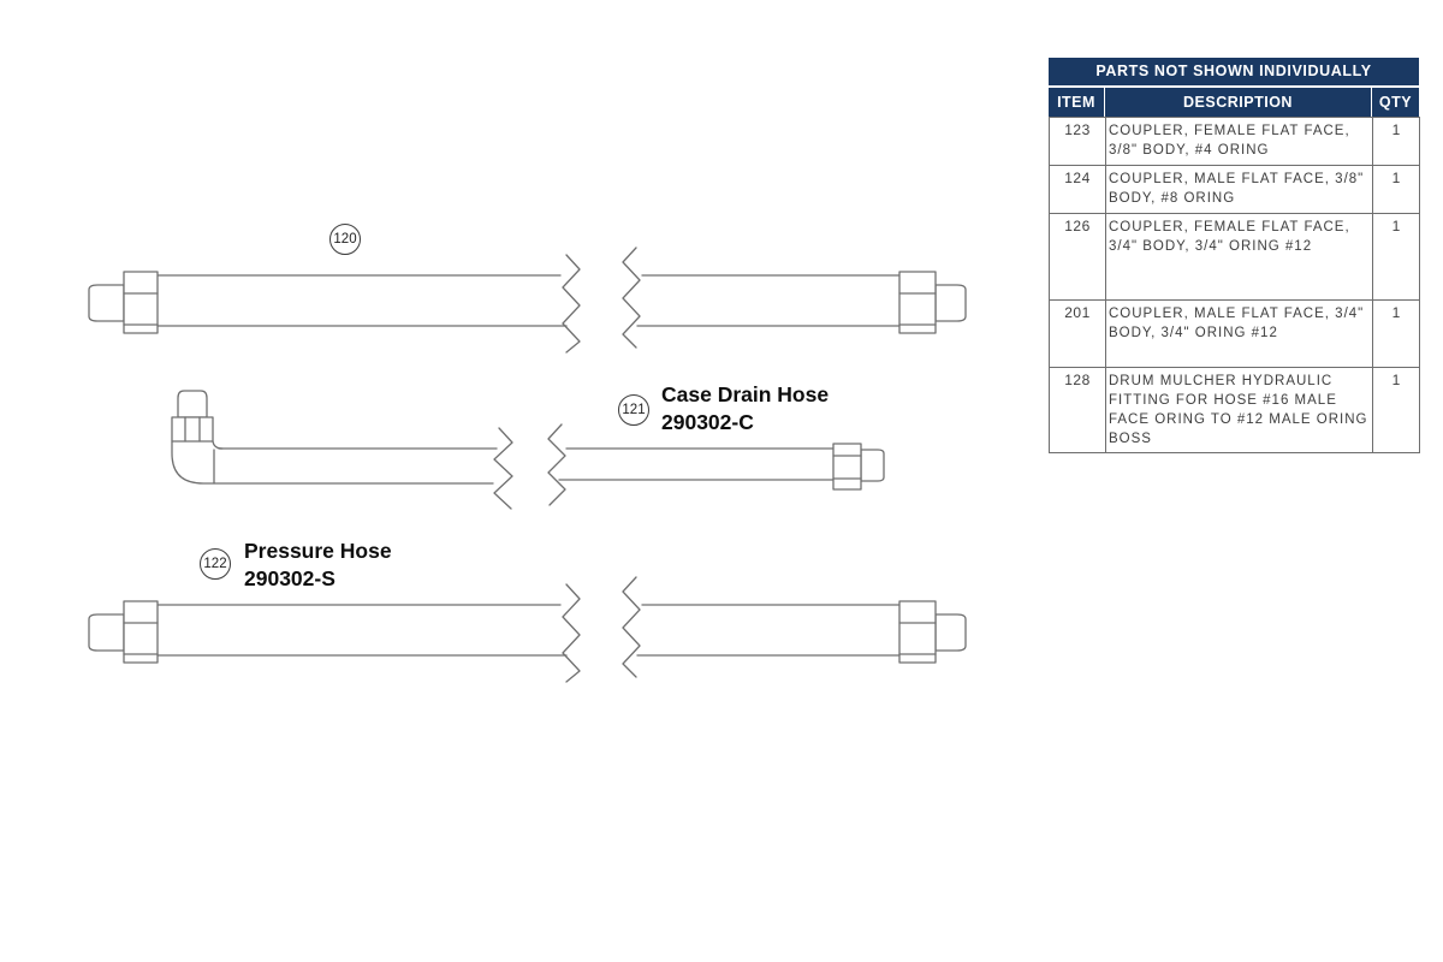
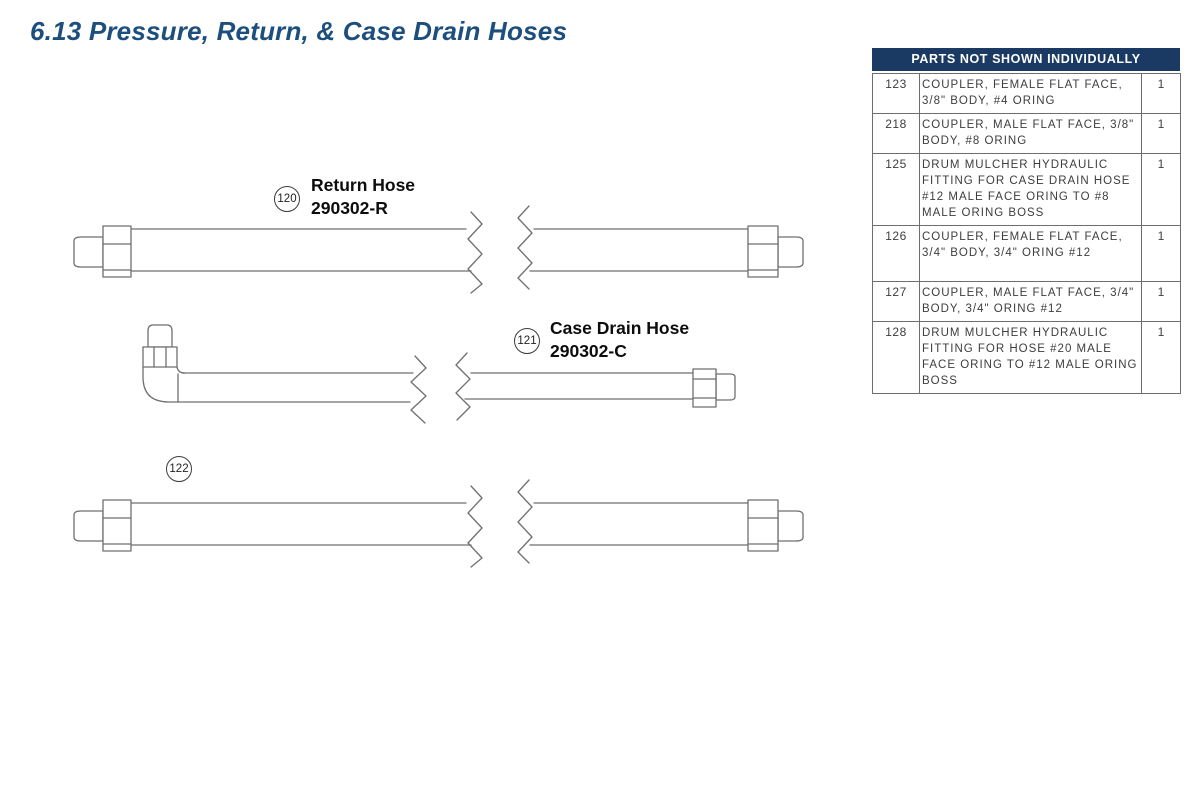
+ 6.13 Pressure, Return, & Case Drain Hoses
  120
+ Return Hose
+ 290302-R
  121
  Case Drain Hose
  290302-C
  122
- Pressure Hose
- 290302-S
  PARTS NOT SHOWN INDIVIDUALLY
- ITEM
- DESCRIPTION
- QTY
  123	COUPLER, FEMALE FLAT FACE, 3/8" BODY, #4 ORING	1
- 124	COUPLER, MALE FLAT FACE, 3/8" BODY, #8 ORING	1
+ 218	COUPLER, MALE FLAT FACE, 3/8" BODY, #8 ORING	1
+ 125	DRUM MULCHER HYDRAULIC FITTING FOR CASE DRAIN HOSE #12 MALE FACE ORING TO #8 MALE ORING BOSS	1
  126	COUPLER, FEMALE FLAT FACE, 3/4" BODY, 3/4" ORING #12	1
- 201	COUPLER, MALE FLAT FACE, 3/4" BODY, 3/4" ORING #12	1
+ 127	COUPLER, MALE FLAT FACE, 3/4" BODY, 3/4" ORING #12	1
- 128	DRUM MULCHER HYDRAULIC FITTING FOR HOSE #16 MALE FACE ORING TO #12 MALE ORING BOSS	1
+ 128	DRUM MULCHER HYDRAULIC FITTING FOR HOSE #20 MALE FACE ORING TO #12 MALE ORING BOSS	1
